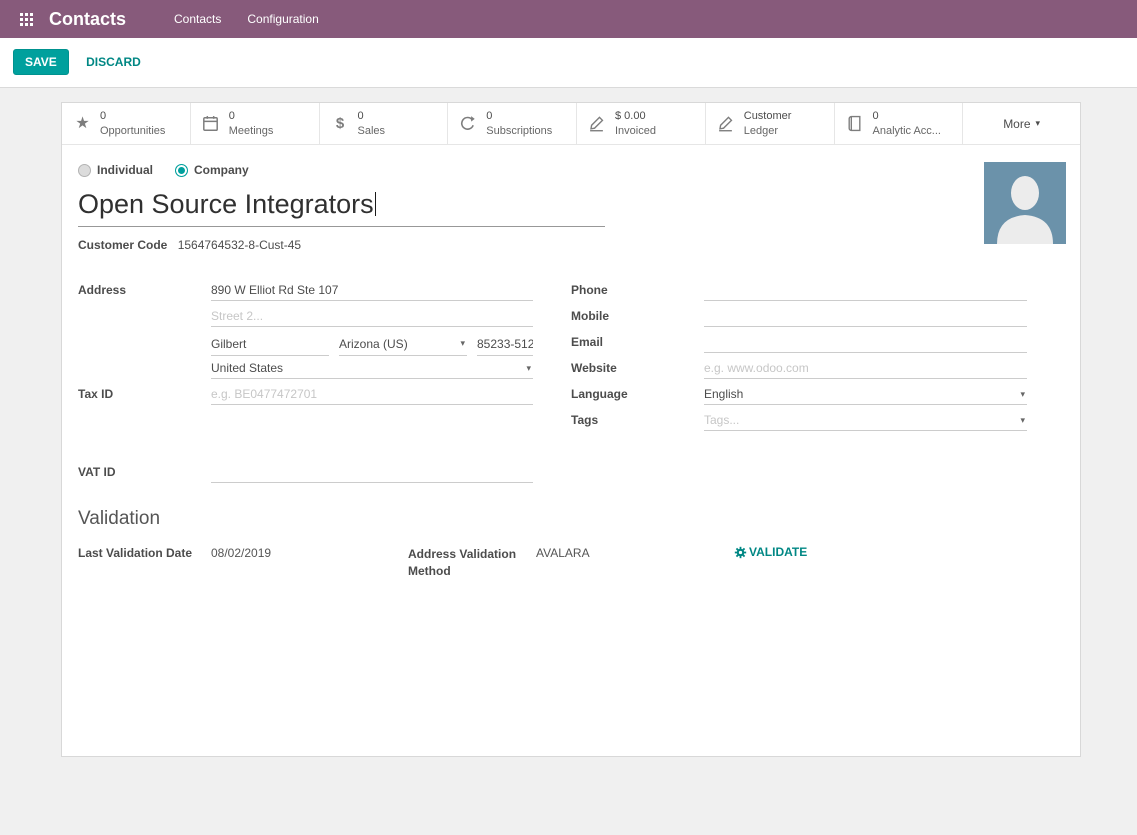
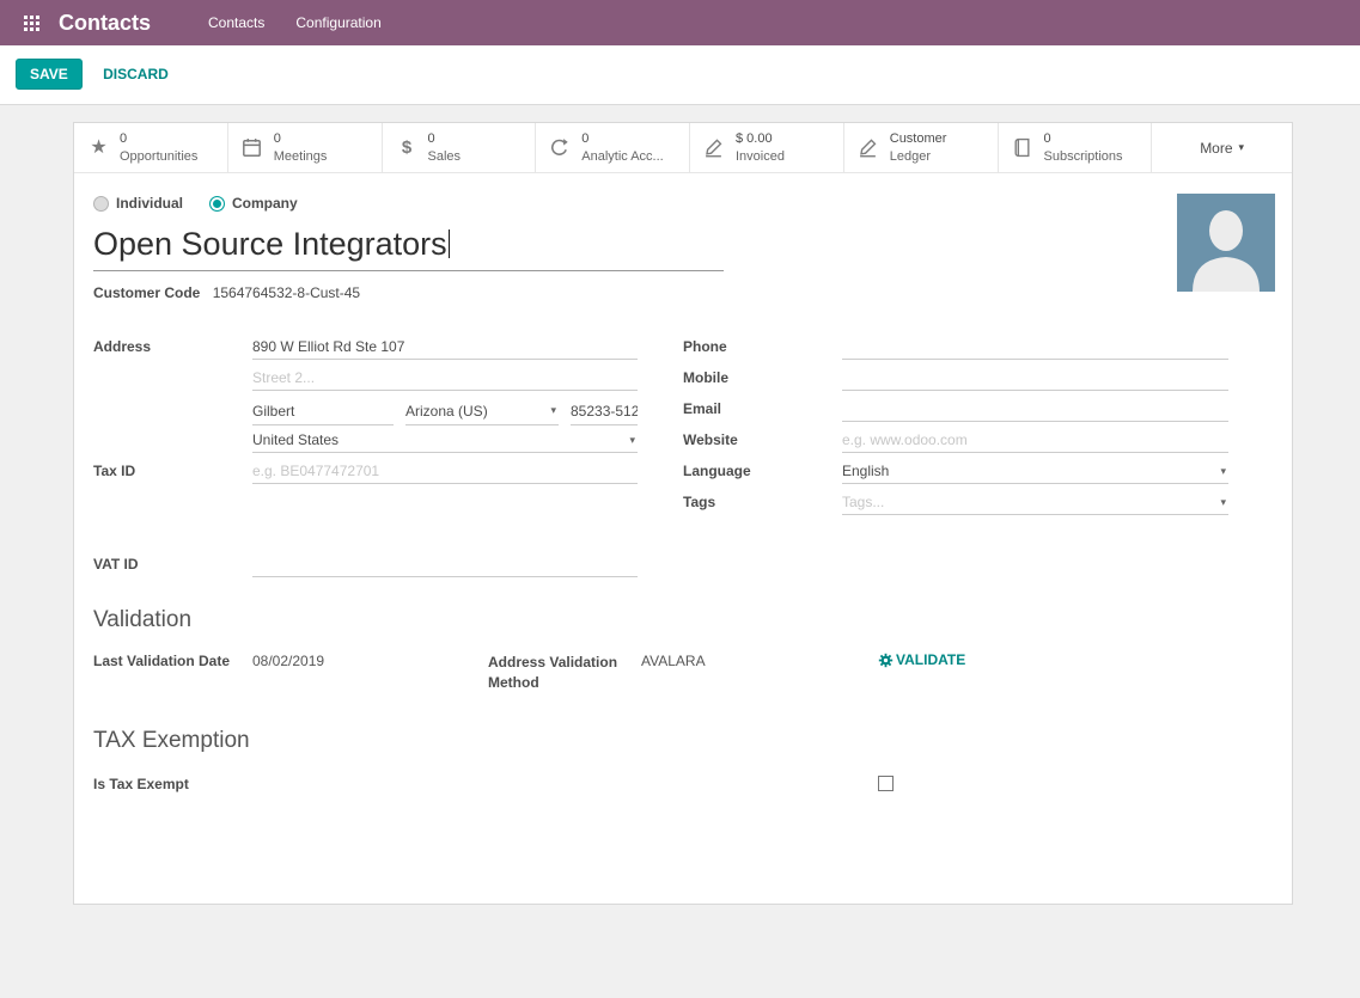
  Contacts
  Contacts
  Configuration
  SAVE DISCARD
  ★
  0
  Opportunities
  0
  Meetings
  $
  0
  Sales
  0
- Subscriptions
+ Analytic Acc...
  $ 0.00
  Invoiced
  Customer
  Ledger
  0
- Analytic Acc...
+ Subscriptions
  More
  ▾
  Individual
  Company
  Open Source Integrators
  Customer Code 1564764532-8-Cust-45
  Address
  890 W Elliot Rd Ste 107
  Street 2...
  Gilbert
  Arizona (US)
  ▾
  85233-512
  United States
  ▾
  Tax ID
  e.g. BE0477472701
  Phone
  Mobile
  Email
  Website
  e.g. www.odoo.com
  Language
  English
  ▾
  Tags
  Tags...
  ▾
  VAT ID
  Validation
  Last Validation Date
  08/02/2019
  Address Validation Method
  AVALARA
  VALIDATE
+ TAX Exemption
+ Is Tax Exempt
